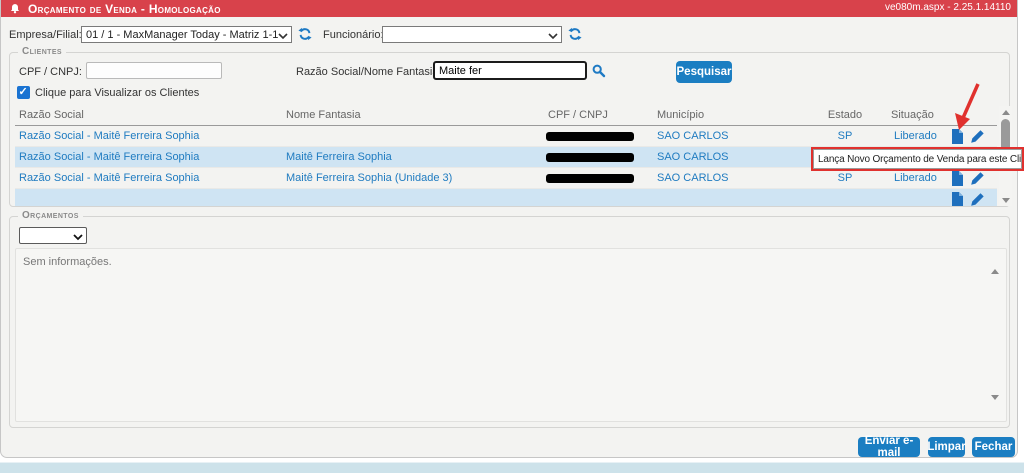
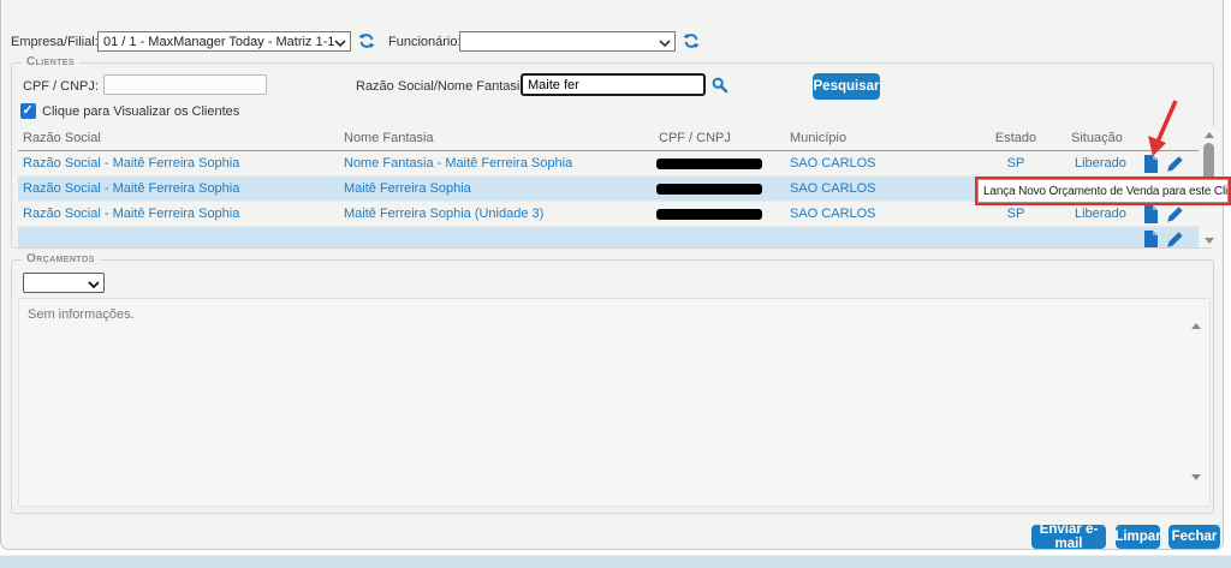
- Orçamento de Venda - Homologação
- ve080m.aspx - 2.25.1.14110
  Empresa/Filial
  01 / 1 - MaxManager Today - Matriz 1-1
  Funcionário
  Clientes
  CPF / CNPJ:
  Razão Social/Nome Fantasi
  Maite fer
  Pesquisar
  Clique para Visualizar os Clientes
  Razão Social
  Nome Fantasia
  CPF / CNPJ
  Município
  Estado
  Situação
  Razão Social - Maitê Ferreira Sophia
+ Nome Fantasia - Maitê Ferreira Sophia
  SAO CARLOS
  SP
  Liberado
  Razão Social - Maitê Ferreira Sophia
  Maitê Ferreira Sophia
  SAO CARLOS
  Razão Social - Maitê Ferreira Sophia
  Maitê Ferreira Sophia (Unidade 3)
  SAO CARLOS
  SP
  Liberado
  Lança Novo Orçamento de Venda para este Cli
  Orçamentos
  Sem informações.
  Enviar e-mail
  Limpar
  Fechar
